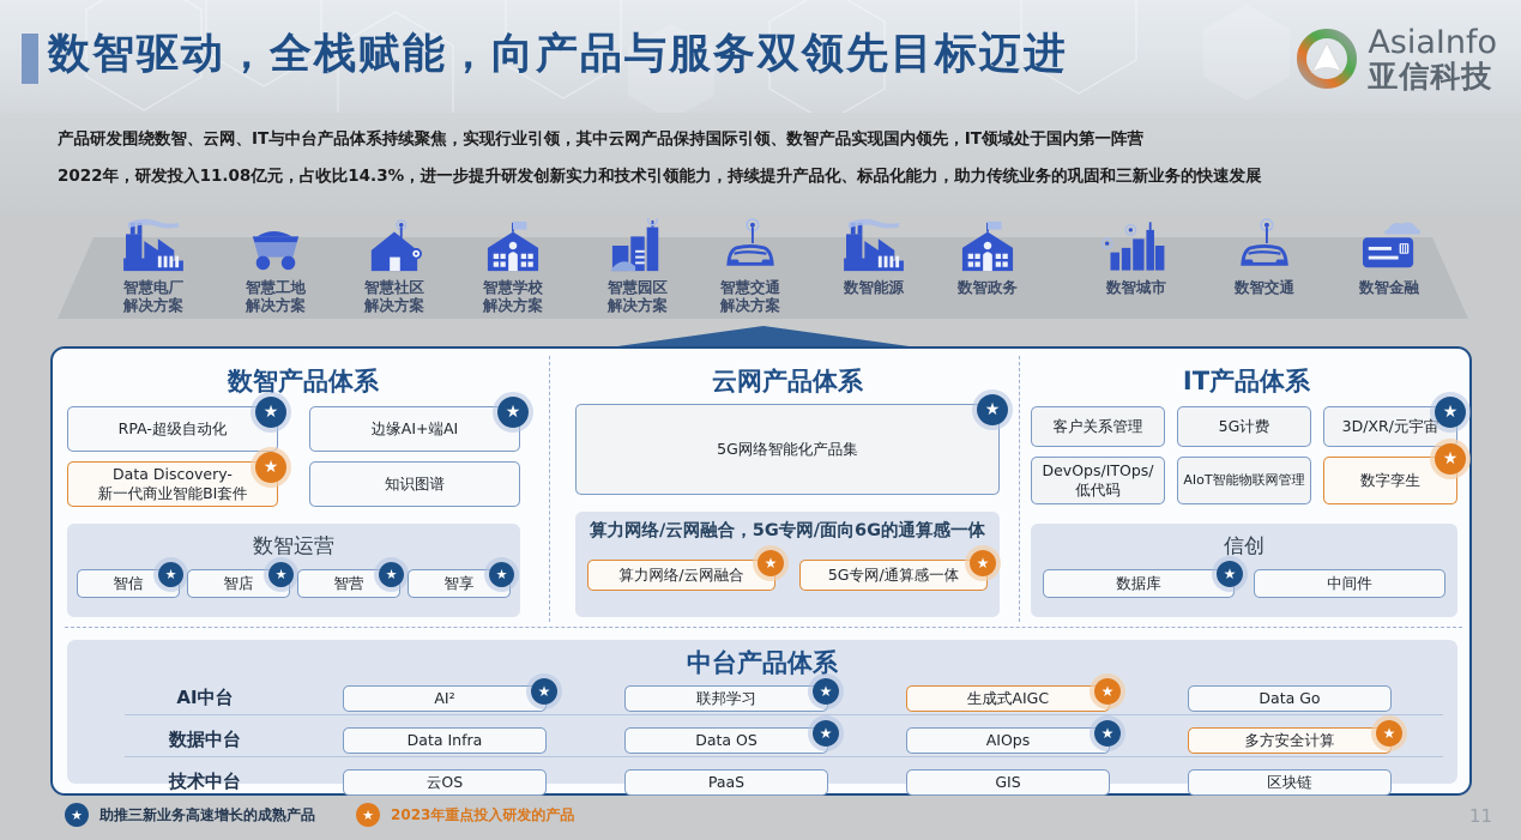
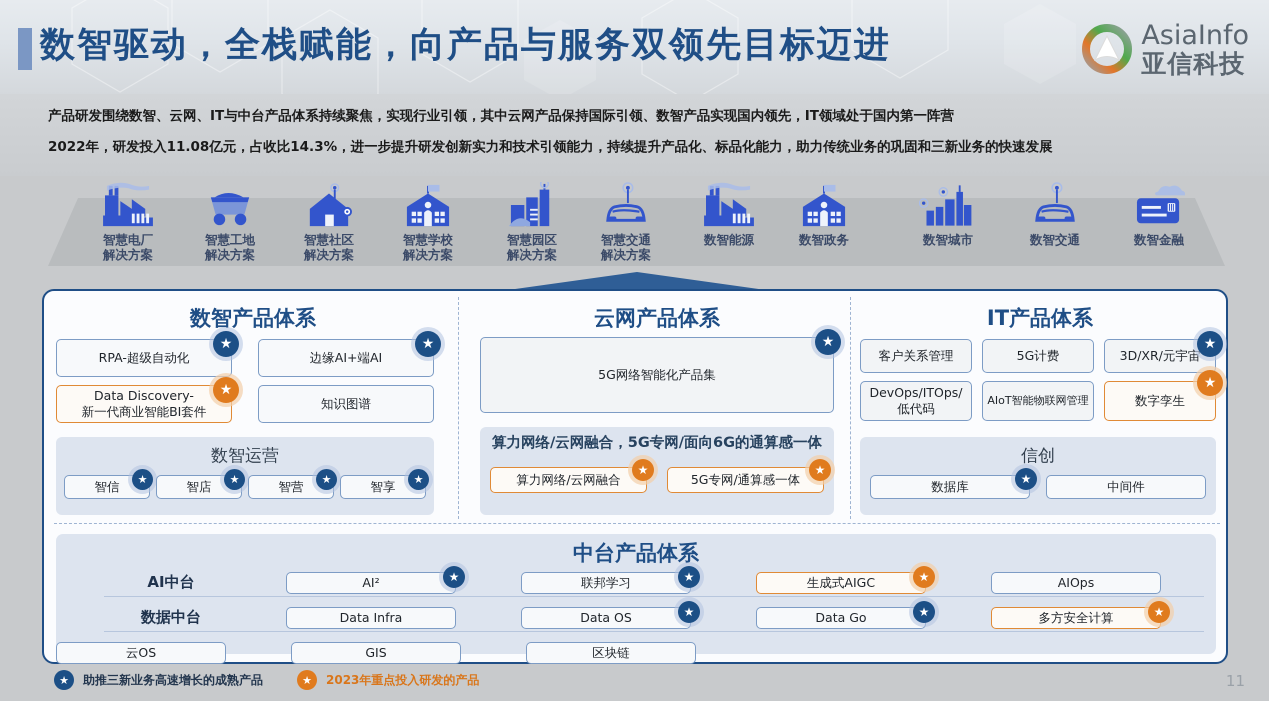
  数智驱动，全栈赋能，向产品与服务双领先目标迈进
  AsiaInfo
  亚信科技
  产品研发围绕数智、云网、IT与中台产品体系持续聚焦，实现行业引领，其中云网产品保持国际引领、数智产品实现国内领先，IT领域处于国内第一阵营
  2022年，研发投入11.08亿元，占收比14.3%，进一步提升研发创新实力和技术引领能力，持续提升产品化、标品化能力，助力传统业务的巩固和三新业务的快速发展
  智慧电厂
  解决方案
  智慧工地
  解决方案
  智慧社区
  解决方案
  智慧学校
  解决方案
  智慧园区
  解决方案
  智慧交通
  解决方案
  数智能源
  数智政务
  数智城市
  数智交通
  数智金融
  数智产品体系
  RPA-超级自动化
  ★
  边缘AI+端AI
  ★
  Data Discovery-
  新一代商业智能BI套件
  ★
  知识图谱
  数智运营
  智信
  ★
  智店
  ★
  智营
  ★
  智享
  ★
  云网产品体系
  5G网络智能化产品集
  ★
  算力网络/云网融合，5G专网/面向6G的通算感一体
  算力网络/云网融合
  ★
  5G专网/通算感一体
  ★
  IT产品体系
  客户关系管理
  5G计费
  3D/XR/元宇宙
  ★
  DevOps/ITOps/
  低代码
  AIoT智能物联网管理
  数字孪生
  ★
  信创
  数据库
  ★
  中间件
  中台产品体系
  AI中台
  AI²
  ★
  联邦学习
  ★
  生成式AIGC
  ★
- Data Go
+ AIOps
  数据中台
  Data Infra
  Data OS
  ★
- AIOps
+ Data Go
  ★
  多方安全计算
  ★
- 技术中台
  云OS
- PaaS
  GIS
  区块链
  ★
  助推三新业务高速增长的成熟产品
  ★
  2023年重点投入研发的产品
  11
